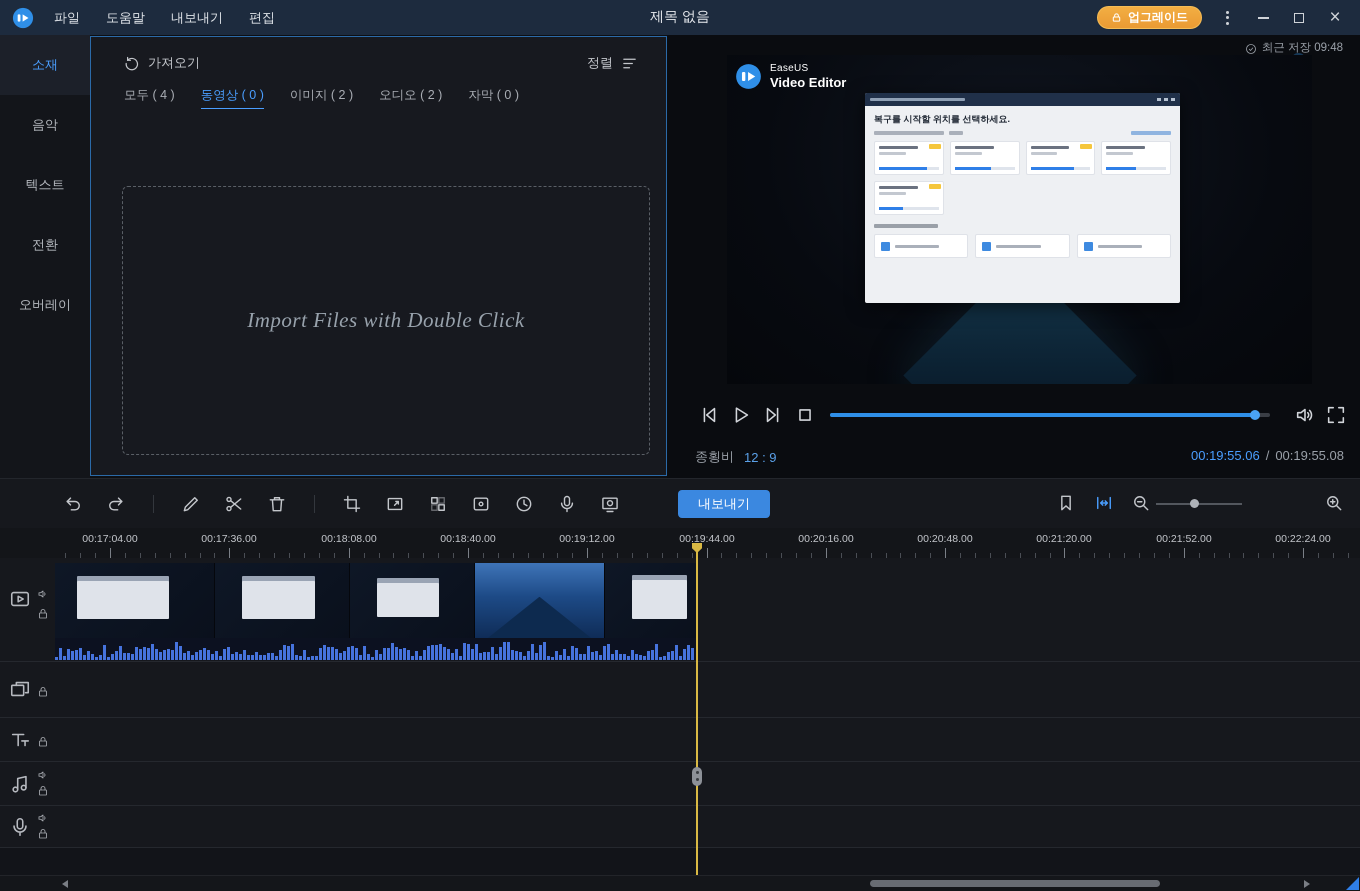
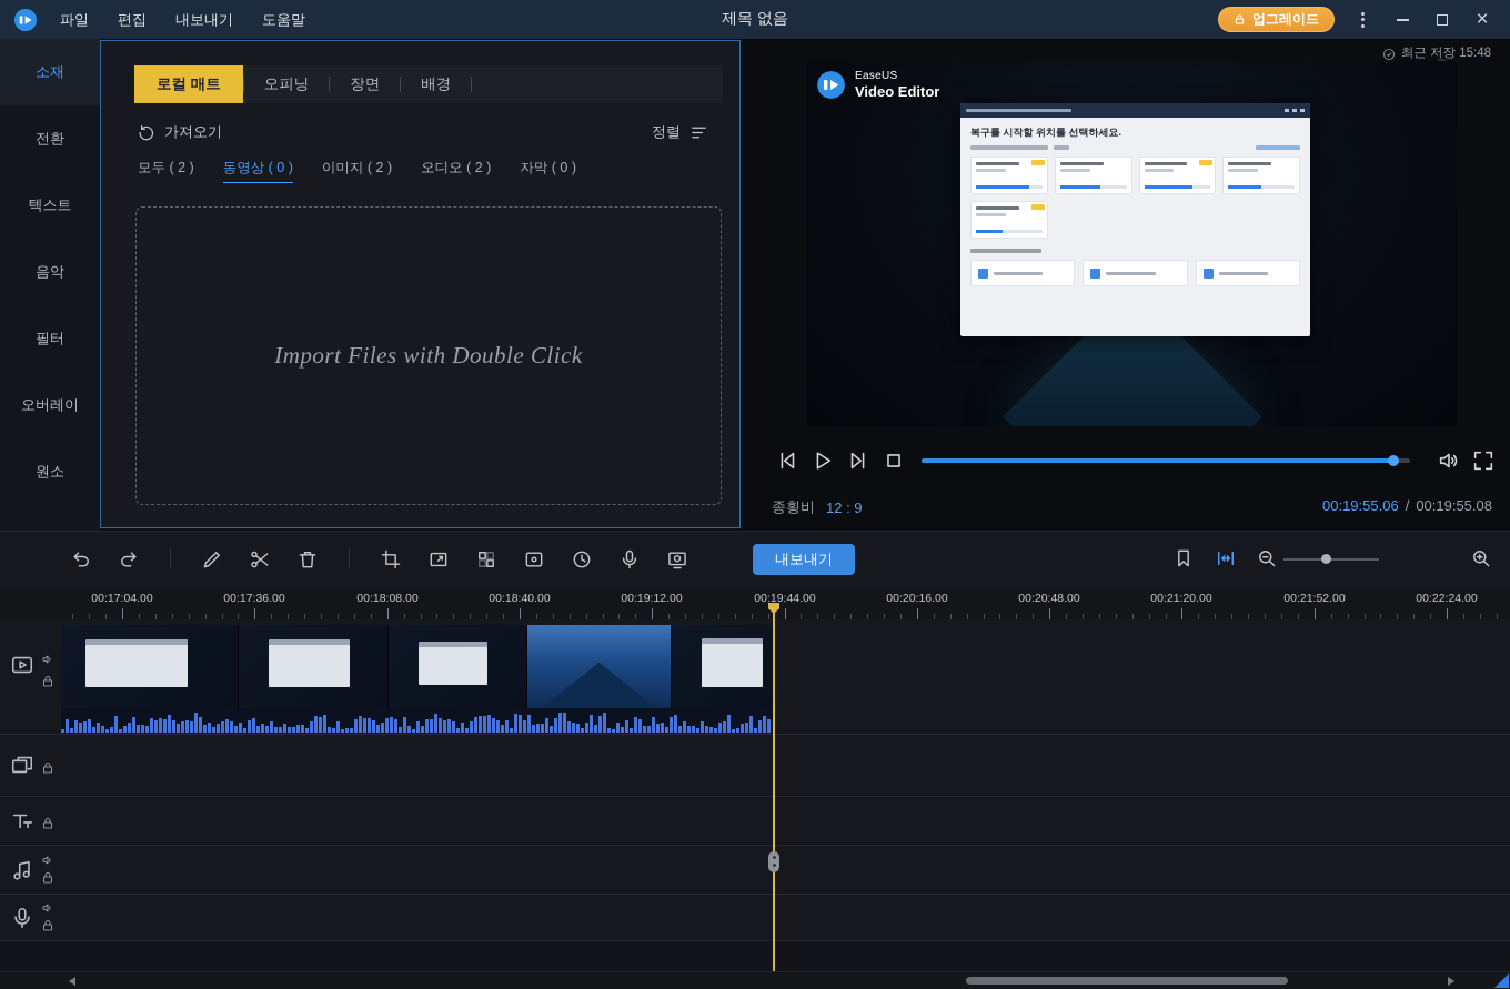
  파일
- 도움말
+ 편집
  내보내기
- 편집
+ 도움말
  제목 없음
  업그레이드
  ×
  소재
- 음악
+ 전환
  텍스트
- 전환
+ 음악
+ 필터
  오버레이
+ 원소
+ 로컬 매트
+ 오피닝
+ 장면
+ 배경
  가져오기
  정렬
- 모두 ( 4 )
+ 모두 ( 2 )
  동영상 ( 0 )
  이미지 ( 2 )
  오디오 ( 2 )
  자막 ( 0 )
  Import Files with Double Click
- 최근 저장 09:48
+ 최근 저장 15:48
  EaseUS
  Video Editor
  복구를 시작할 위치를 선택하세요.
  종횡비
  12 : 9
  00:19:55.06
  /
  00:19:55.08
  내보내기
  00:17:04.00
  00:17:36.00
  00:18:08.00
  00:18:40.00
  00:19:12.00
  00:19:44.00
  00:20:16.00
  00:20:48.00
  00:21:20.00
  00:21:52.00
  00:22:24.00
